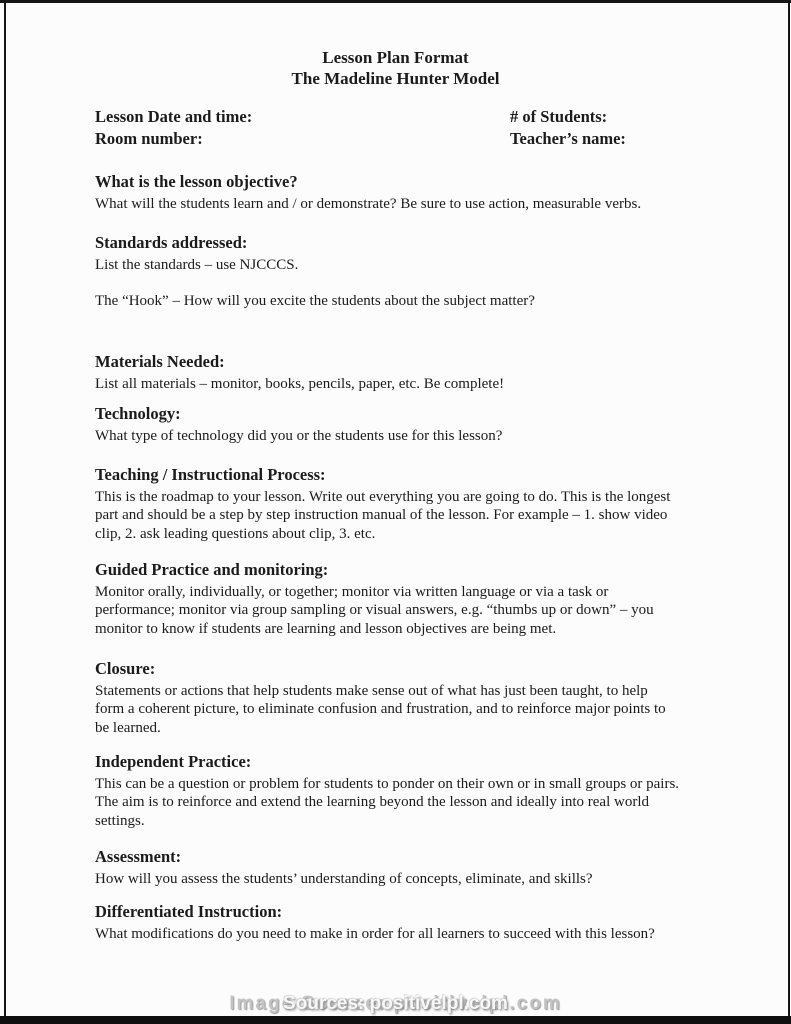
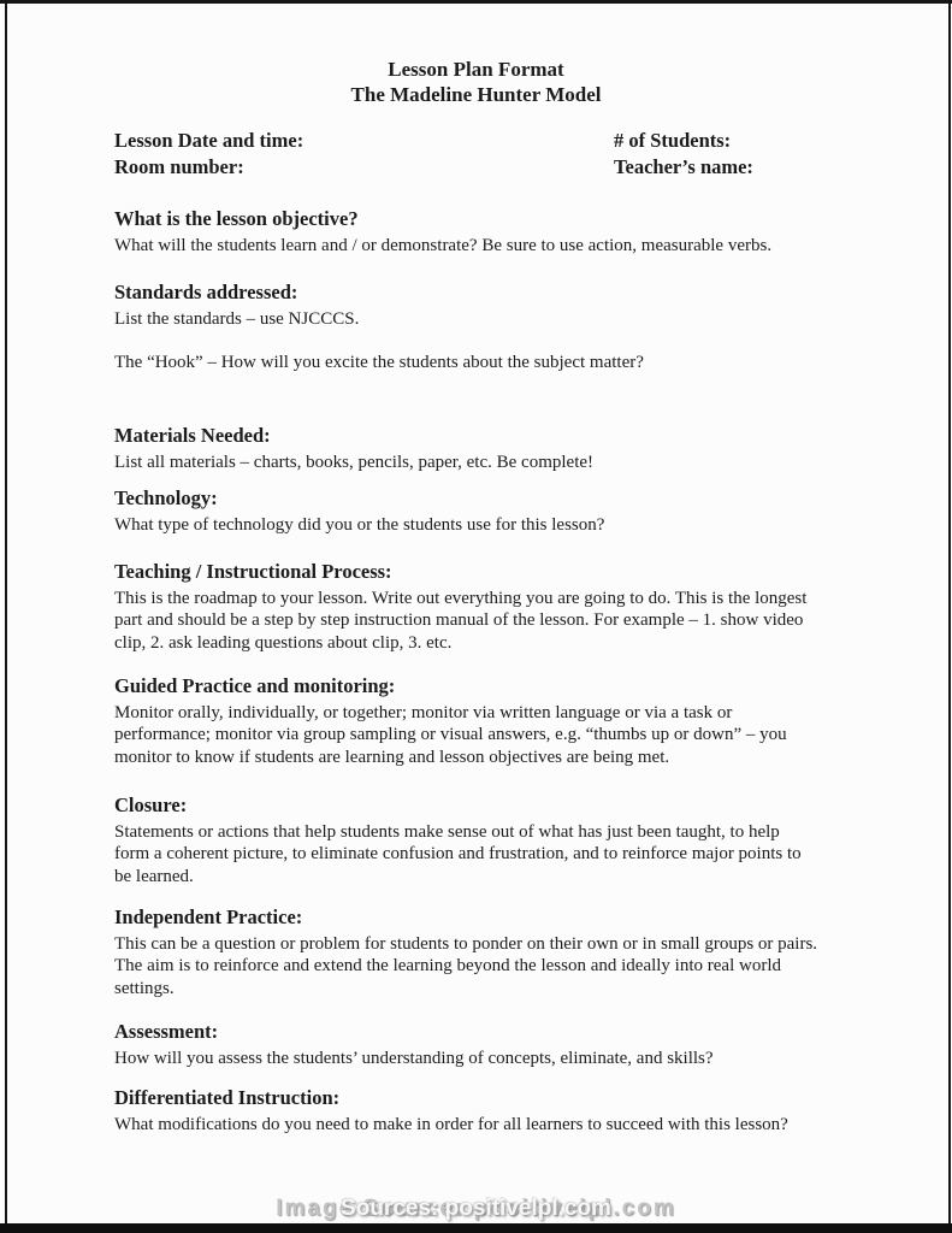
  Lesson Plan Format
  The Madeline Hunter Model
  Lesson Date and time:
  Room number:
  # of Students:
  Teacher’s name:
  What is the lesson objective?
  What will the students learn and / or demonstrate? Be sure to use action, measurable verbs.
  Standards addressed:
  List the standards – use NJCCCS.
  The “Hook” – How will you excite the students about the subject matter?
  Materials Needed:
- List all materials – monitor, books, pencils, paper, etc. Be complete!
+ List all materials – charts, books, pencils, paper, etc. Be complete!
  Technology:
  What type of technology did you or the students use for this lesson?
  Teaching / Instructional Process:
  This is the roadmap to your lesson. Write out everything you are going to do. This is the longest
  part and should be a step by step instruction manual of the lesson. For example – 1. show video
  clip, 2. ask leading questions about clip, 3. etc.
  Guided Practice and monitoring:
  Monitor orally, individually, or together; monitor via written language or via a task or
  performance; monitor via group sampling or visual answers, e.g. “thumbs up or down” – you
  monitor to know if students are learning and lesson objectives are being met.
  Closure:
  Statements or actions that help students make sense out of what has just been taught, to help
  form a coherent picture, to eliminate confusion and frustration, and to reinforce major points to
  be learned.
  Independent Practice:
  This can be a question or problem for students to ponder on their own or in small groups or pairs.
  The aim is to reinforce and extend the learning beyond the lesson and ideally into real world
  settings.
  Assessment:
  How will you assess the students’ understanding of concepts, eliminate, and skills?
  Differentiated Instruction:
  What modifications do you need to make in order for all learners to succeed with this lesson?
  Image Source: positivelpl.com
  Sources: positivelpl.com
